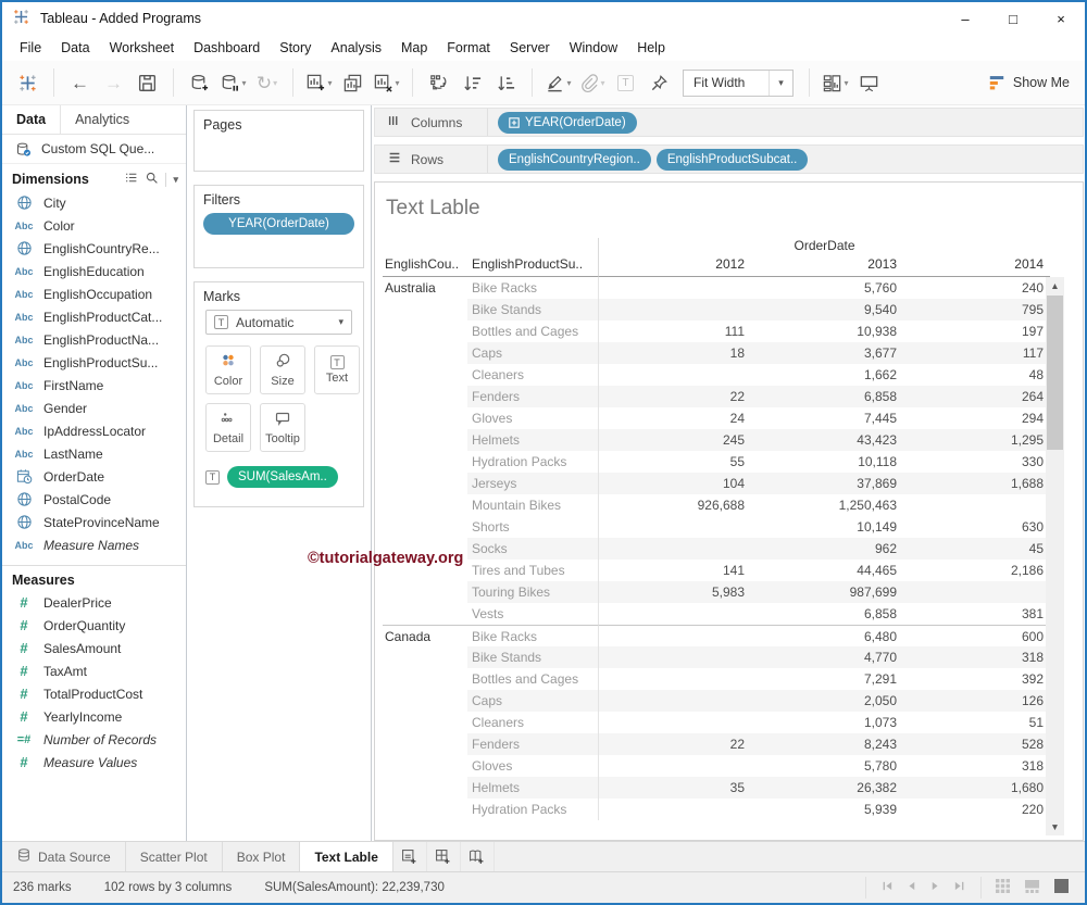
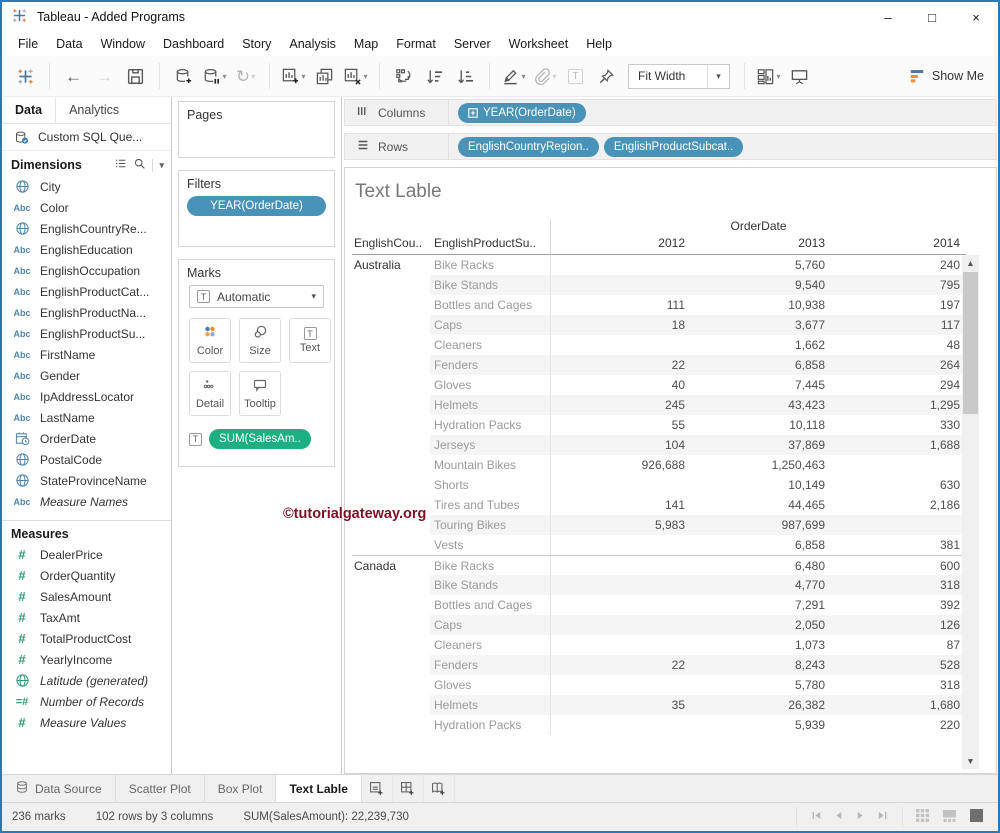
  Tableau - Added Programs
  –
  □
  ×
  File
  Data
- Worksheet
+ Window
  Dashboard
  Story
  Analysis
  Map
  Format
  Server
- Window
+ Worksheet
  Help
  ←
  →
  ▾
  ↻
  ▾
  ▾
  ▾
  ▾
  ▾
  T
  Fit Width
  ▾
  ▾
  Show Me
  Data
  Analytics
  Custom SQL Que...
  Dimensions
  ▾
  City
  Abc
  Color
  EnglishCountryRe...
  Abc
  EnglishEducation
  Abc
  EnglishOccupation
  Abc
  EnglishProductCat...
  Abc
  EnglishProductNa...
  Abc
  EnglishProductSu...
  Abc
  FirstName
  Abc
  Gender
  Abc
  IpAddressLocator
  Abc
  LastName
  OrderDate
  PostalCode
  StateProvinceName
  Abc
  Measure Names
  Measures
  #
  DealerPrice
  #
  OrderQuantity
  #
  SalesAmount
  #
  TaxAmt
  #
  TotalProductCost
  #
  YearlyIncome
+ Latitude (generated)
  =#
  Number of Records
  #
  Measure Values
  Pages
  Filters
  YEAR(OrderDate)
  Marks
  T
  Automatic
  ▾
  Color
  Size
  T
  Text
  Detail
  Tooltip
  T
  SUM(SalesAm..
  Columns
  YEAR(OrderDate)
  Rows
  EnglishCountryRegion..
  EnglishProductSubcat..
  Text Lable
  OrderDate
  EnglishCou..
  EnglishProductSu..
  2012
  2013
  2014
  Australia
  Bike Racks
  5,760
  240
  Bike Stands
  9,540
  795
  Bottles and Cages
  111
  10,938
  197
  Caps
  18
  3,677
  117
  Cleaners
  1,662
  48
  Fenders
  22
  6,858
  264
  Gloves
- 24
+ 40
  7,445
  294
  Helmets
  245
  43,423
  1,295
  Hydration Packs
  55
  10,118
  330
  Jerseys
  104
  37,869
  1,688
  Mountain Bikes
  926,688
  1,250,463
  Shorts
  10,149
  630
- Socks
- 962
- 45
  Tires and Tubes
  141
  44,465
  2,186
  Touring Bikes
  5,983
  987,699
  Vests
  6,858
  381
  Canada
  Bike Racks
  6,480
  600
  Bike Stands
  4,770
  318
  Bottles and Cages
  7,291
  392
  Caps
  2,050
  126
  Cleaners
  1,073
- 51
+ 87
  Fenders
  22
  8,243
  528
  Gloves
  5,780
  318
  Helmets
  35
  26,382
  1,680
  Hydration Packs
  5,939
  220
  ▲
  ▼
  Data Source
  Scatter Plot
  Box Plot
  Text Lable
  236 marks
  102 rows by 3 columns
  SUM(SalesAmount): 22,239,730
  ©tutorialgateway.org
